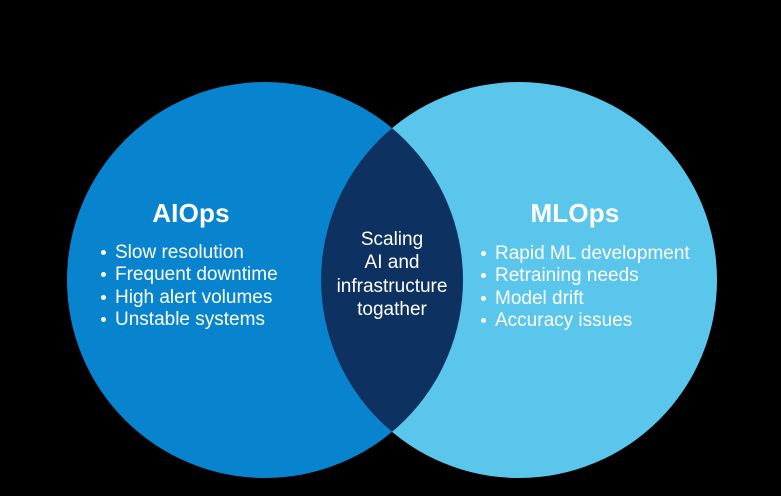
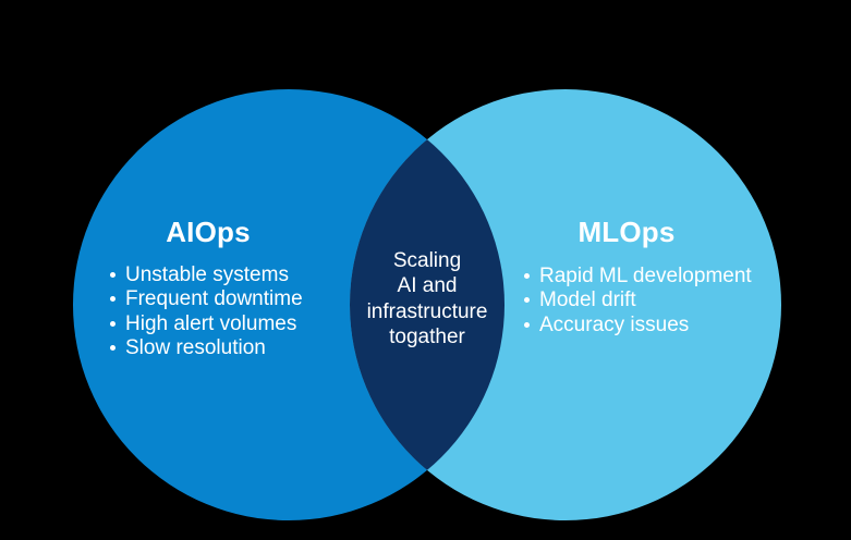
  AIOps
- Slow resolution
+ Unstable systems
  Frequent downtime
  High alert volumes
- Unstable systems
+ Slow resolution
  Scaling
  AI and
  infrastructure
  togather
  MLOps
  Rapid ML development
- Retraining needs
  Model drift
  Accuracy issues
